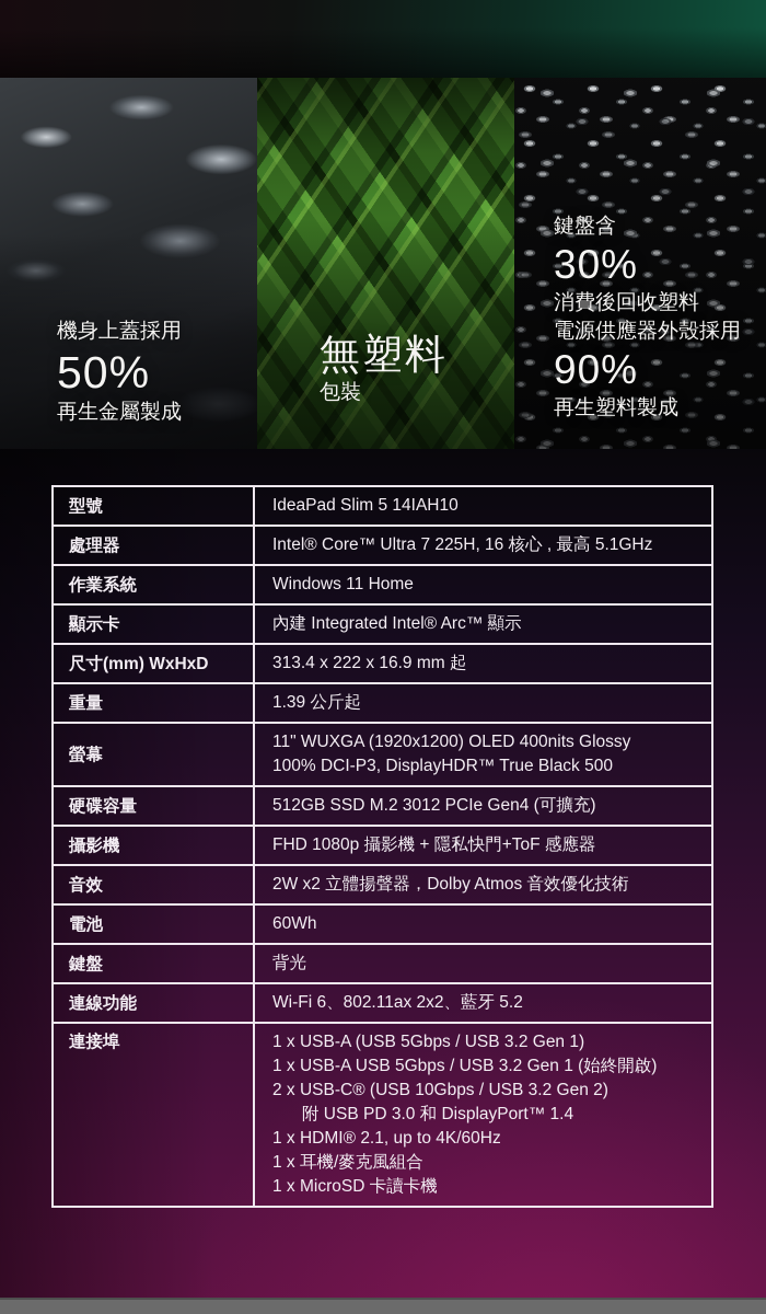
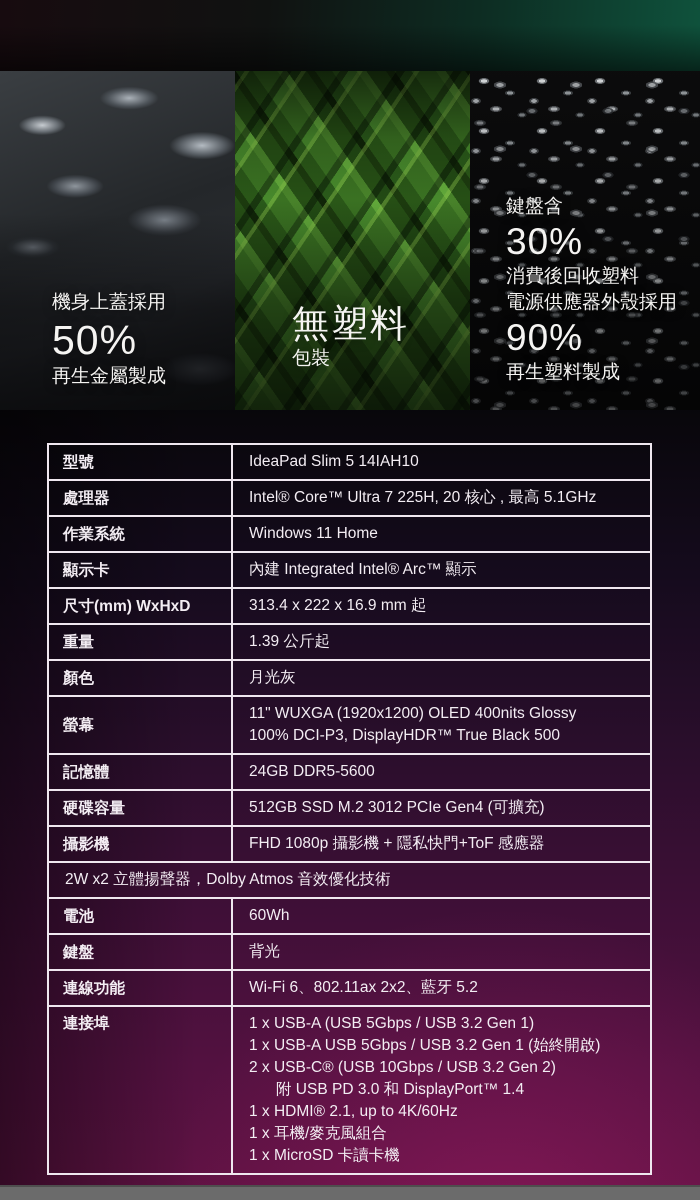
  機身上蓋採用
  50%
  再生金屬製成
  無塑料
  包裝
  鍵盤含
  30%
  消費後回收塑料
  電源供應器外殼採用
  90%
  再生塑料製成
  型號
  IdeaPad Slim 5 14IAH10
  處理器
- Intel® Core™ Ultra 7 225H, 16 核心 , 最高 5.1GHz
+ Intel® Core™ Ultra 7 225H, 20 核心 , 最高 5.1GHz
  作業系統
  Windows 11 Home
  顯示卡
  內建 Integrated Intel® Arc™ 顯示
  尺寸(mm) WxHxD
  313.4 x 222 x 16.9 mm 起
  重量
  1.39 公斤起
+ 顏色
+ 月光灰
  螢幕
  11" WUXGA (1920x1200) OLED 400nits Glossy
  100% DCI-P3, DisplayHDR™ True Black 500
+ 記憶體
+ 24GB DDR5-5600
  硬碟容量
  512GB SSD M.2 3012 PCIe Gen4 (可擴充)
  攝影機
  FHD 1080p 攝影機 + 隱私快門+ToF 感應器
- 音效
  2W x2 立體揚聲器，Dolby Atmos 音效優化技術
  電池
  60Wh
  鍵盤
  背光
  連線功能
  Wi-Fi 6、802.11ax 2x2、藍牙 5.2
  連接埠
  1 x USB-A (USB 5Gbps / USB 3.2 Gen 1)
  1 x USB-A USB 5Gbps / USB 3.2 Gen 1 (始終開啟)
  2 x USB-C® (USB 10Gbps / USB 3.2 Gen 2)
  附 USB PD 3.0 和 DisplayPort™ 1.4
  1 x HDMI® 2.1, up to 4K/60Hz
  1 x 耳機/麥克風組合
  1 x MicroSD 卡讀卡機
